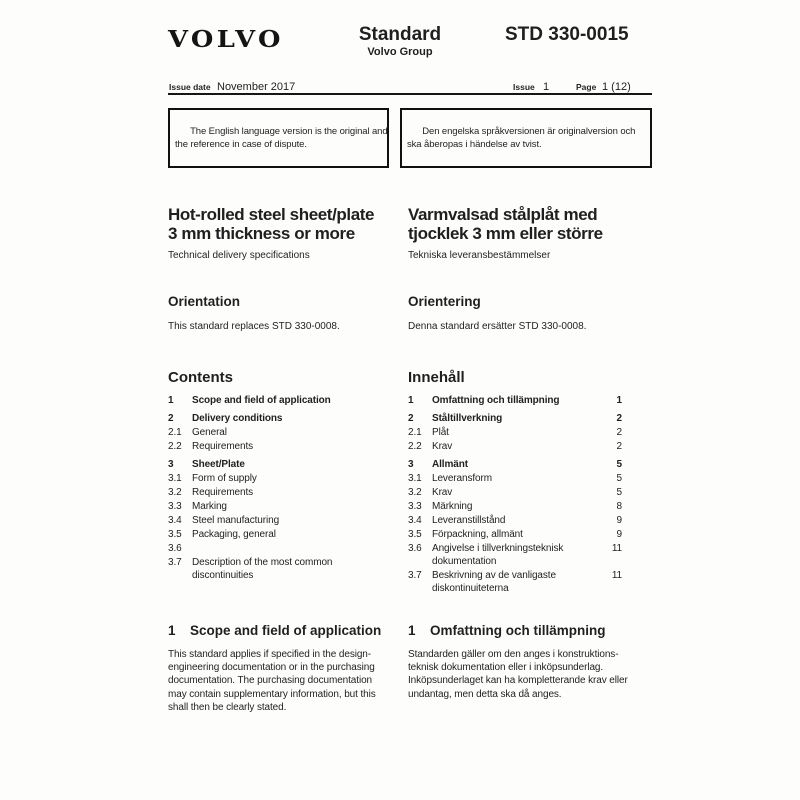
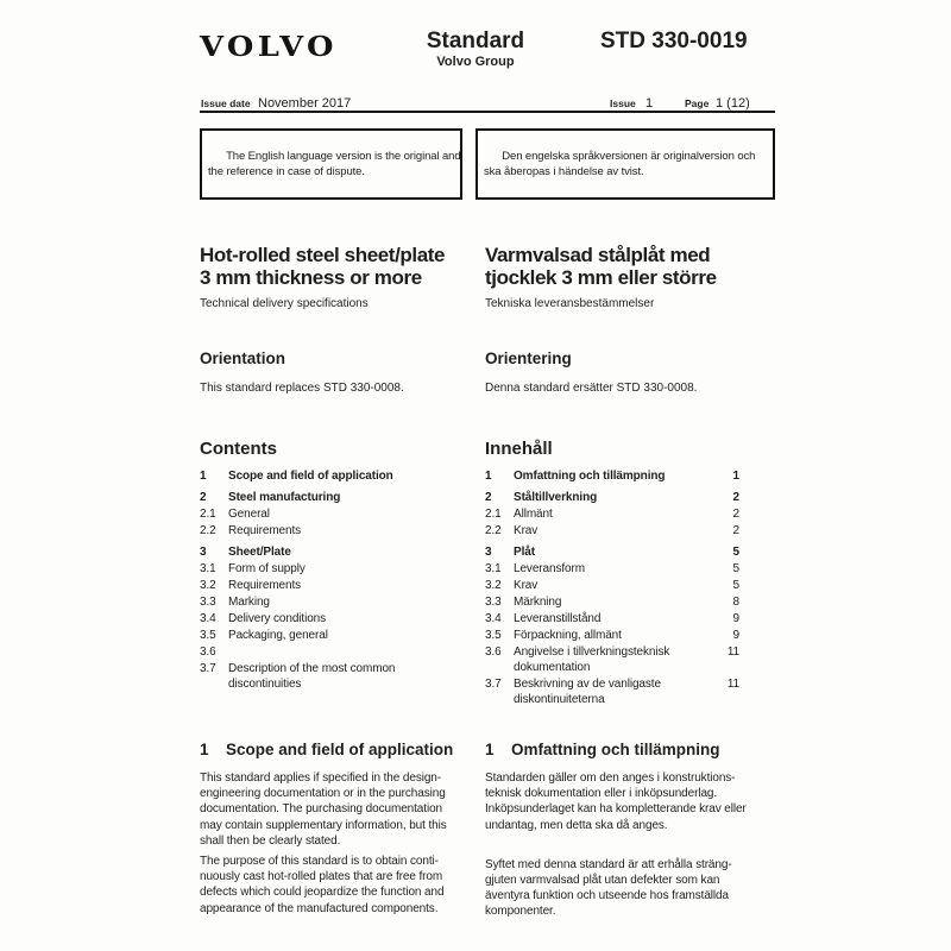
  VOLVO
  Standard
  Volvo Group
- STD 330-0015
+ STD 330-0019
  Issue date
  November 2017
  Issue
  1
  Page
  1 (12)
  The English language version is the original and
  the reference in case of dispute.
  Den engelska språkversionen är originalversion och
  ska åberopas i händelse av tvist.
  Hot-rolled steel sheet/plate
  3 mm thickness or more
  Technical delivery specifications
  Varmvalsad stålplåt med
  tjocklek 3 mm eller större
  Tekniska leveransbestämmelser
  Orientation
  This standard replaces STD 330-0008.
  Orientering
  Denna standard ersätter STD 330-0008.
  Contents
  1
  Scope and field of application
  2
- Delivery conditions
+ Steel manufacturing
  2.1
  General
  2.2
  Requirements
  3
  Sheet/Plate
  3.1
  Form of supply
  3.2
  Requirements
  3.3
  Marking
  3.4
- Steel manufacturing
+ Delivery conditions
  3.5
  Packaging, general
  3.6
  3.7
  Description of the most common
  discontinuities
  Innehåll
  1
  Omfattning och tillämpning
  1
  2
  Ståltillverkning
  2
  2.1
- Plåt
+ Allmänt
  2
  2.2
  Krav
  2
  3
- Allmänt
+ Plåt
  5
  3.1
  Leveransform
  5
  3.2
  Krav
  5
  3.3
  Märkning
  8
  3.4
  Leveranstillstånd
  9
  3.5
  Förpackning, allmänt
  9
  3.6
  Angivelse i tillverkningsteknisk
  dokumentation
  11
  3.7
  Beskrivning av de vanligaste
  diskontinuiteterna
  11
  1
  Scope and field of application
  This standard applies if specified in the design-
  engineering documentation or in the purchasing
  documentation. The purchasing documentation
  may contain supplementary information, but this
  shall then be clearly stated.
+ The purpose of this standard is to obtain conti-
+ nuously cast hot-rolled plates that are free from
+ defects which could jeopardize the function and
+ appearance of the manufactured components.
  1
  Omfattning och tillämpning
  Standarden gäller om den anges i konstruktions-
  teknisk dokumentation eller i inköpsunderlag.
  Inköpsunderlaget kan ha kompletterande krav eller
  undantag, men detta ska då anges.
+ Syftet med denna standard är att erhålla sträng-
+ gjuten varmvalsad plåt utan defekter som kan
+ äventyra funktion och utseende hos framställda
+ komponenter.
